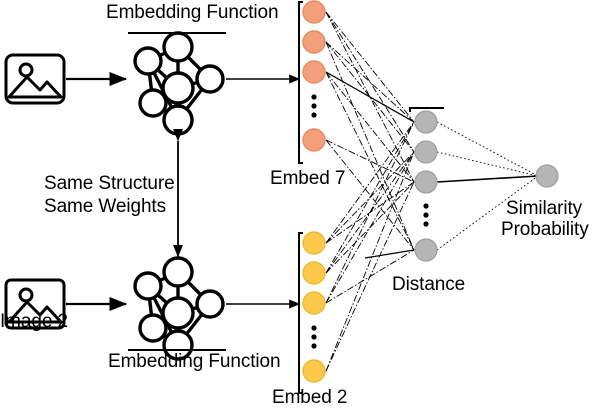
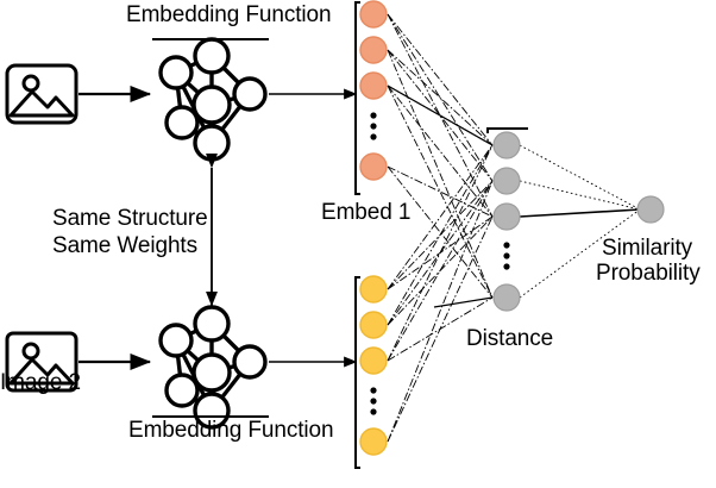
  Embedding Function
  Same Structure
  Same Weights
  Image 2
  Embedding Function
- Embed 7
+ Embed 1
- Embed 2
  Distance
  Similarity
  Probability
